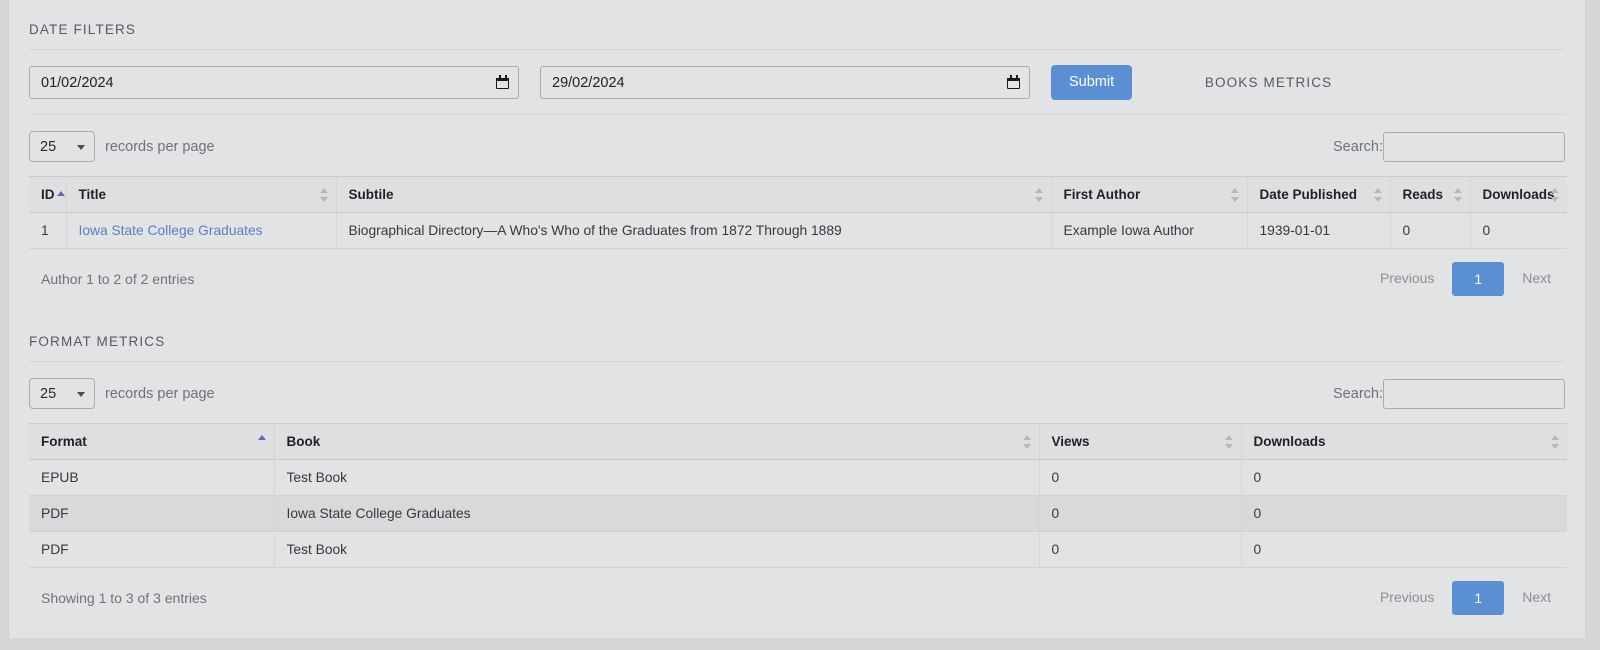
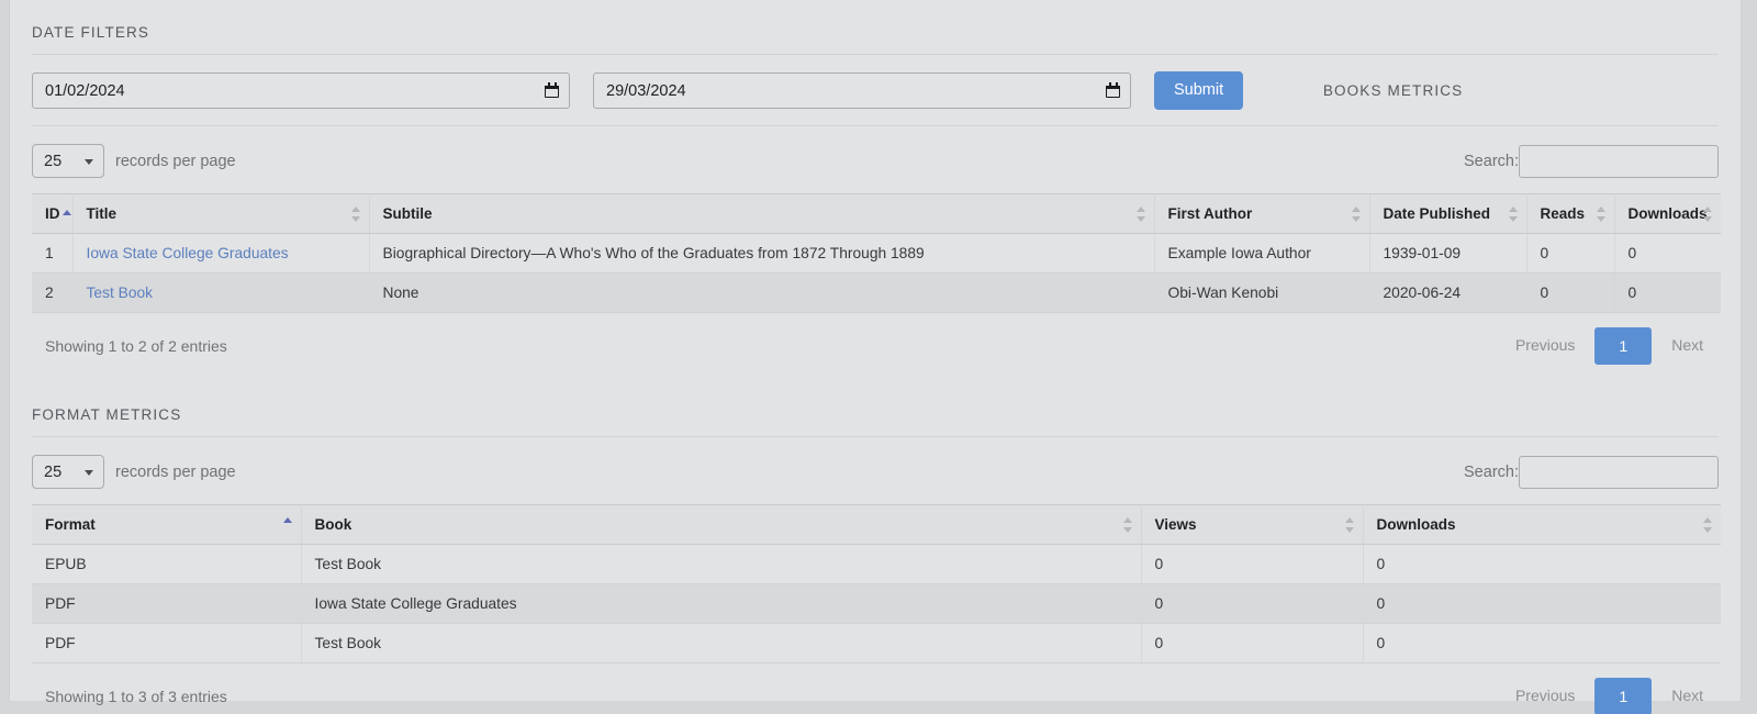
  DATE FILTERS
  01/02/2024
- 29/02/2024
+ 29/03/2024
  Submit
  BOOKS METRICS
  25
  records per page
  Search:
  ID	Title	Subtile	First Author	Date Published	Reads	Downloads
- 1	Iowa State College Graduates	Biographical Directory—A Who's Who of the Graduates from 1872 Through 1889	Example Iowa Author	1939-01-01	0	0
+ 1	Iowa State College Graduates	Biographical Directory—A Who's Who of the Graduates from 1872 Through 1889	Example Iowa Author	1939-01-09	0	0
+ 2	Test Book	None	Obi-Wan Kenobi	2020-06-24	0	0
- Author 1 to 2 of 2 entries
+ Showing 1 to 2 of 2 entries
  Previous
  1
  Next
  FORMAT METRICS
  25
  records per page
  Search:
  Format	Book	Views	Downloads
  EPUB	Test Book	0	0
  PDF	Iowa State College Graduates	0	0
  PDF	Test Book	0	0
  Showing 1 to 3 of 3 entries
  Previous
  1
  Next
